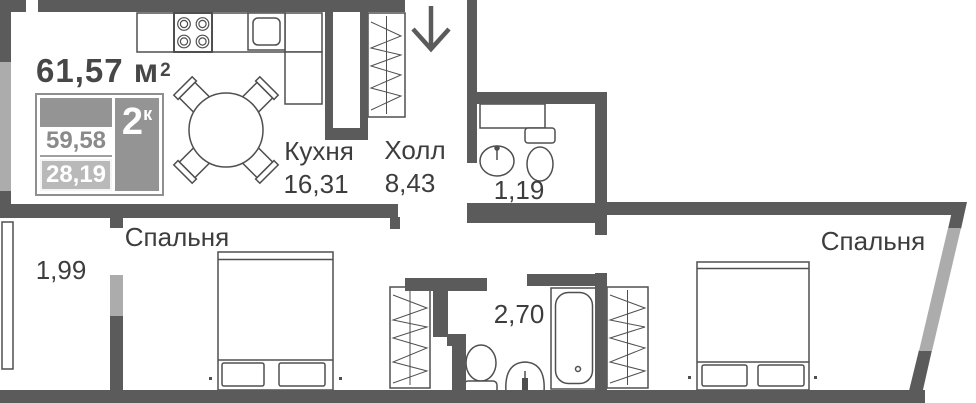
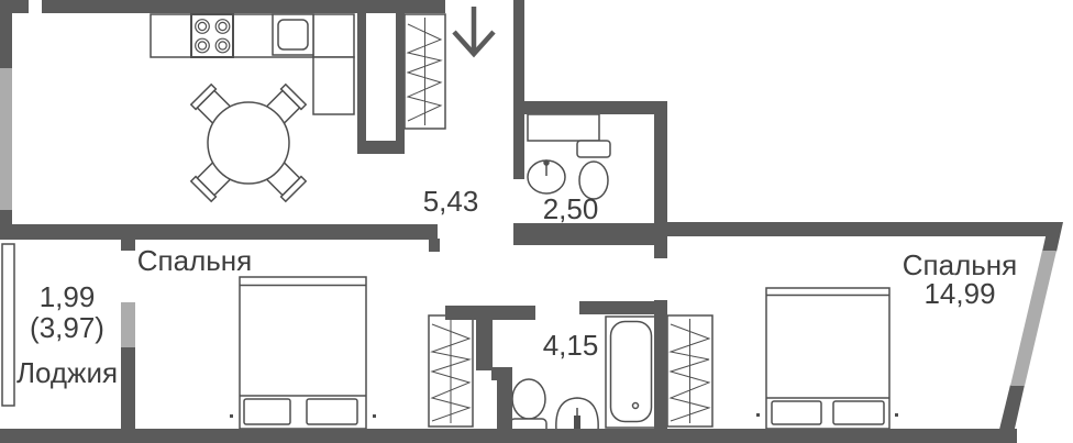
- 61,57 м2
- 59,58
- 28,19
- 2к
- Кухня
- 16,31
- Холл
- 8,43
+ 5,43
- 1,19
+ 2,50
  Спальня
- 2,70
+ 4,15
  Спальня
+ 14,99
  1,99
+ (3,97)
+ Лоджия
